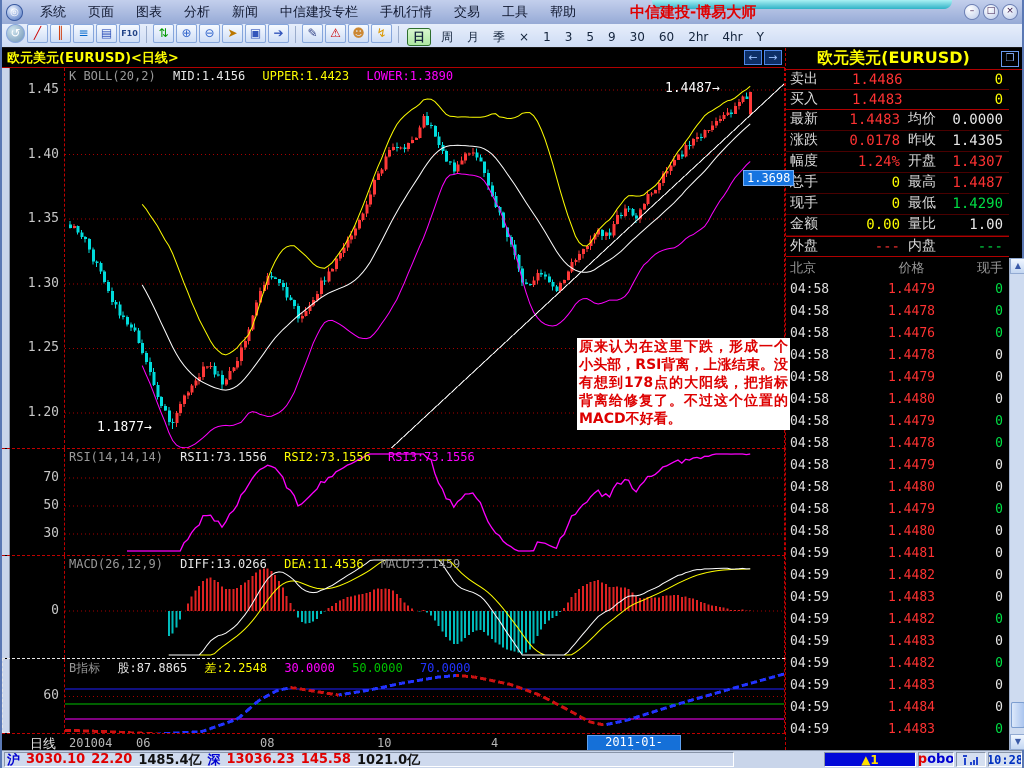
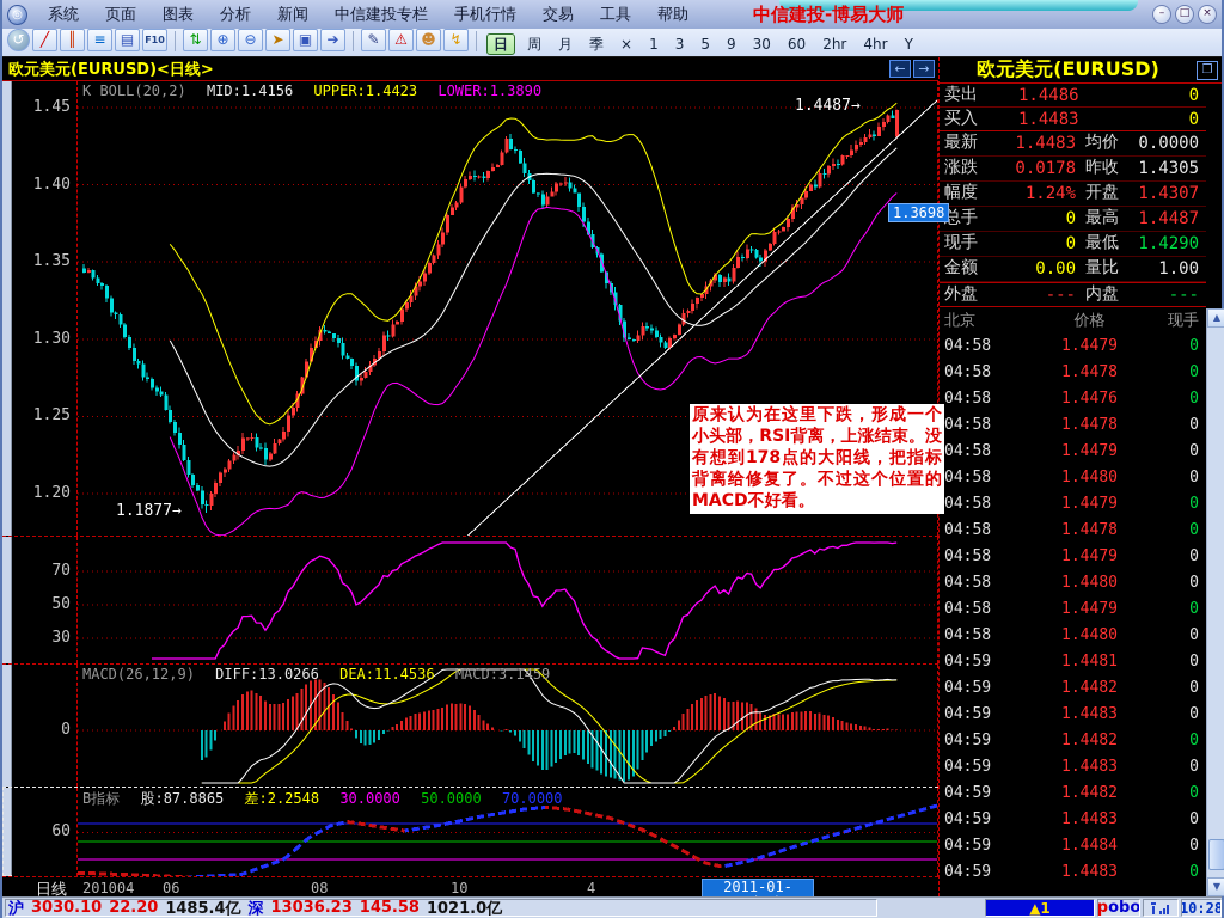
  ◎
  系统
  页面
  图表
  分析
  新闻
  中信建投专栏
  手机行情
  交易
  工具
  帮助
  中信建投-博易大师
  –
  □
  ×
  ↺ ╱ ║ ≡ ▤ F10 ⇅ ⊕ ⊖ ➤ ▣ ➔ ✎ ⚠ ☻ ↯
  日 周 月 季 × 1 3 5 9 30 60 2hr 4hr Y
  欧元美元(EURUSD)<日线>
  ←
  →
  1.45
  1.40
  1.35
  1.30
  1.25
  1.20
  K BOLL(20,2) MID:1.4156 UPPER:1.4423 LOWER:1.3890
  1.4487→
  1.1877→
  1.3698
  70
  50
  30
- RSI(14,14,14) RSI1:73.1556 RSI2:73.1556 RSI3:73.1556
  0
  MACD(26,12,9) DIFF:13.0266 DEA:11.4536 MACD:3.1459
  60
  B指标 股:87.8865 差:2.2548 30.0000 50.0000 70.0000
  日线
  201004
  06
  08
  10
  4
  原来认为在这里下跌，形成一个小头部，RSI背离，上涨结束。没有想到178点的大阳线，把指标背离给修复了。不过这个位置的MACD不好看。
  欧元美元(EURUSD)
  ❒
  卖出
  1.4486
  0
  买入
  1.4483
  0
  最新
  1.4483
  均价
  0.0000
  涨跌
  0.0178
  昨收
  1.4305
  幅度
  1.24%
  开盘
  1.4307
  总手
  0
  最高
  1.4487
  现手
  0
  最低
  1.4290
  金额
  0.00
  量比
  1.00
  外盘
  ---
  内盘
  ---
  北京
  价格
  现手
  04:58
  1.4479
  0
  04:58
  1.4478
  0
  04:58
  1.4476
  0
  04:58
  1.4478
  0
  04:58
  1.4479
  0
  04:58
  1.4480
  0
  04:58
  1.4479
  0
  04:58
  1.4478
  0
  04:58
  1.4479
  0
  04:58
  1.4480
  0
  04:58
  1.4479
  0
  04:58
  1.4480
  0
  04:59
  1.4481
  0
  04:59
  1.4482
  0
  04:59
  1.4483
  0
  04:59
  1.4482
  0
  04:59
  1.4483
  0
  04:59
  1.4482
  0
  04:59
  1.4483
  0
  04:59
  1.4484
  0
  04:59
  1.4483
  0
  ▲
  ▼
  沪
  3030.10
  22.20
  1485.4亿
  深
  13036.23
  145.58
  1021.0亿
  ▲1
  p
  obo
  10:28
